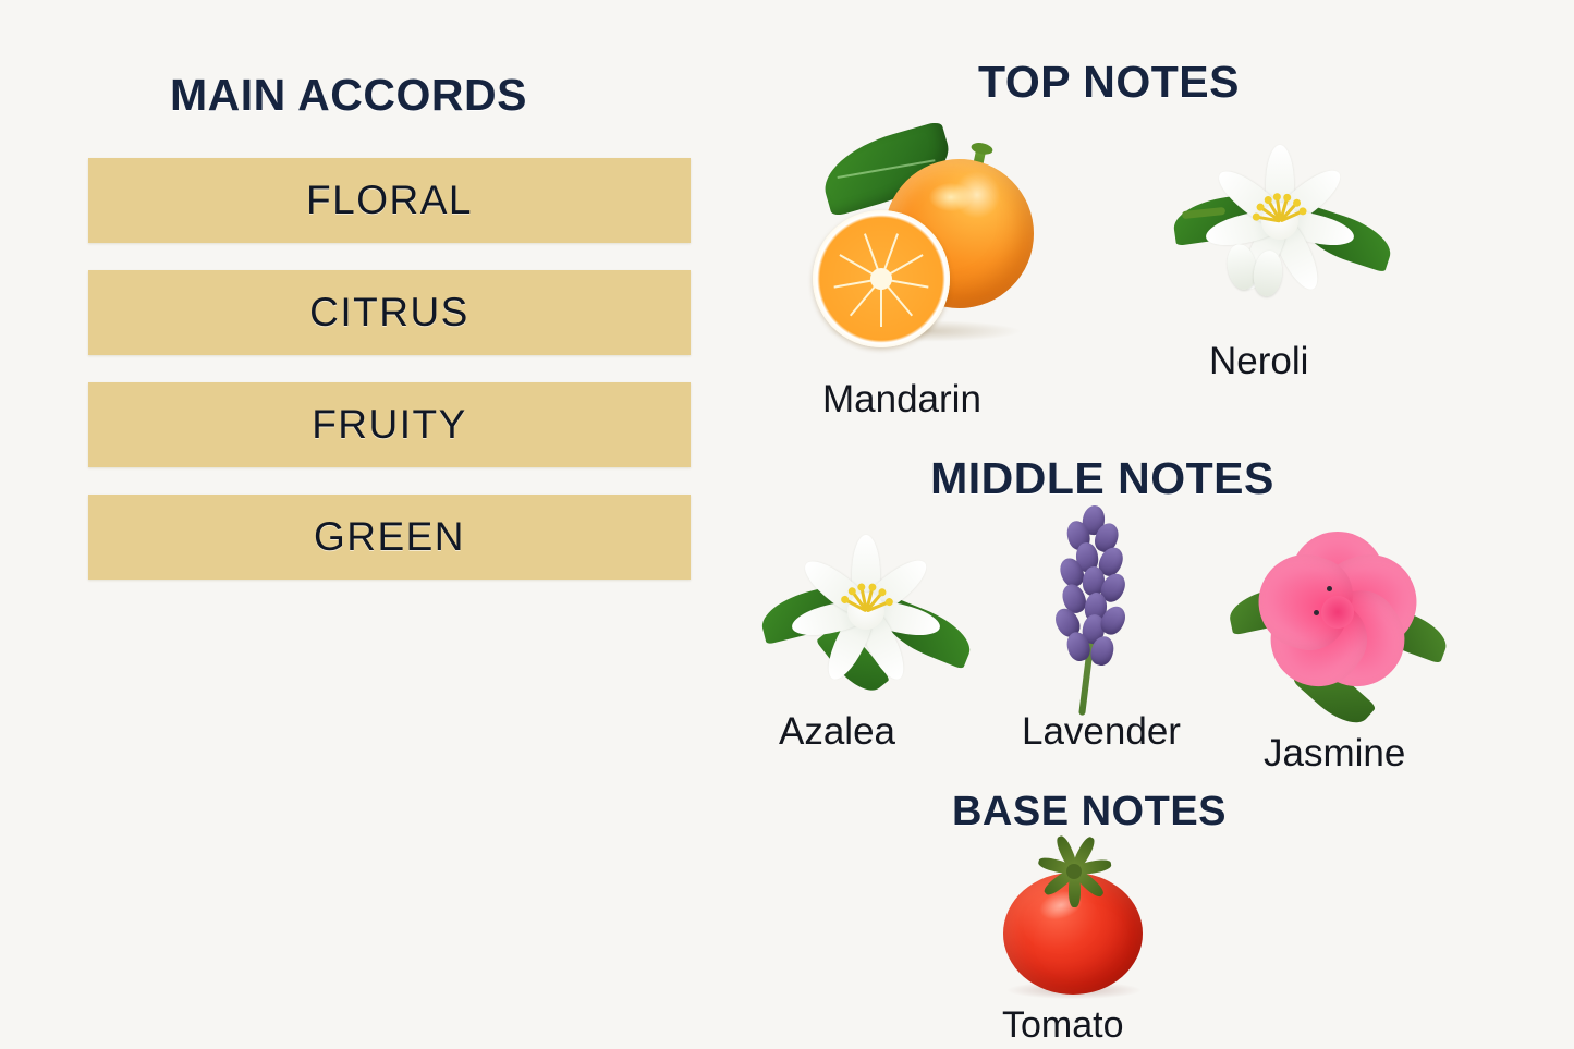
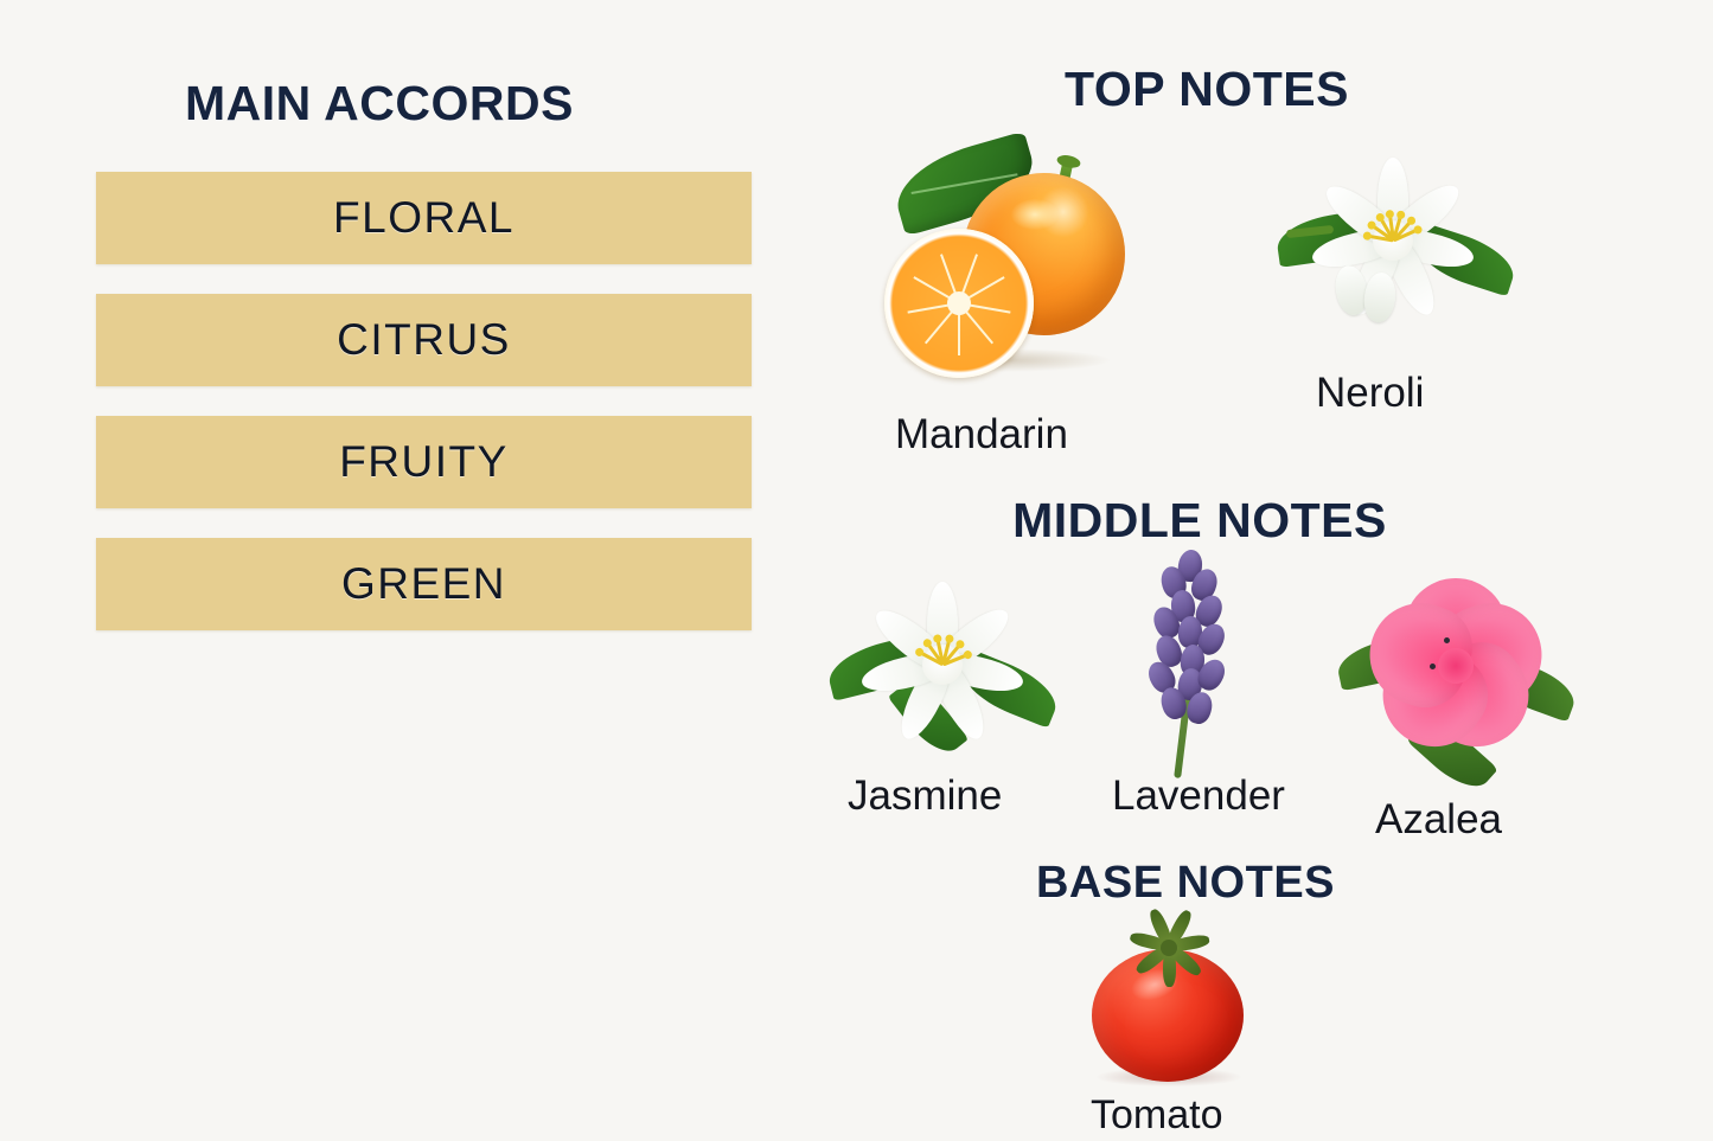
  MAIN ACCORDS
  FLORAL
  CITRUS
  FRUITY
  GREEN
  TOP NOTES
  Mandarin
  Neroli
  MIDDLE NOTES
- Azalea
+ Jasmine
  Lavender
- Jasmine
+ Azalea
  BASE NOTES
  Tomato
